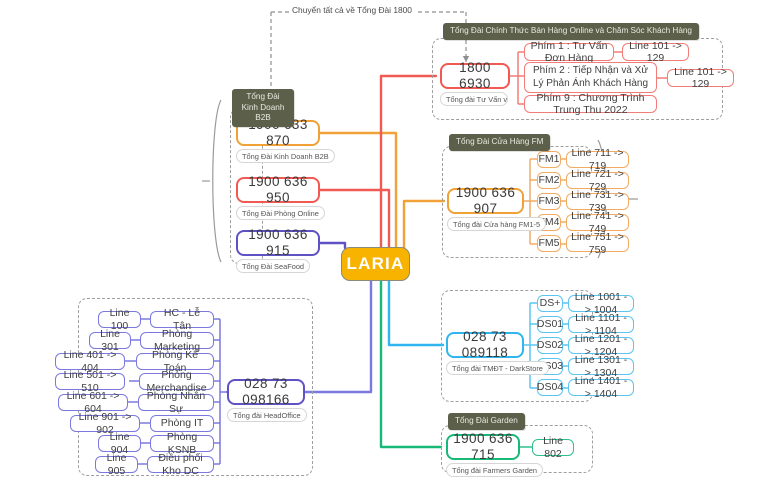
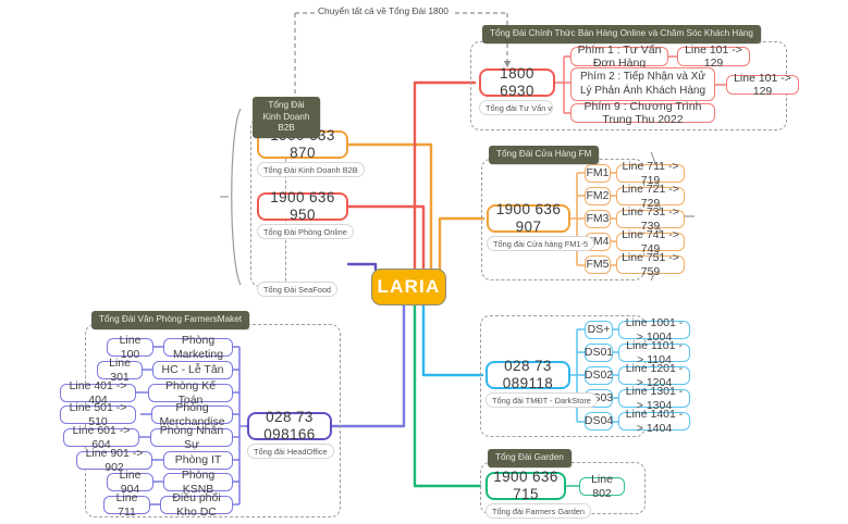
  Chuyển tất cả về Tổng Đài 1800
  LARIA
  Tổng Đài Kinh Doanh B2B
  Tổng Đài Kinh Doanh B2B
  1900 636 950
  Tổng Đài Phòng Online
- 1900 636 915
  Tổng Đài SeaFood
  Tổng Đài Chính Thức Bán Hàng Online và Chăm Sóc Khách Hàng
  1800 6930
  Tổng đài Tư Vấn v
  Phím 1 : Tư Vấn Đơn Hàng
  Line 101 -> 129
  Phím 2 : Tiếp Nhận và Xử Lý Phản Ánh Khách Hàng
  Line 101 -> 129
  Phím 9 : Chương Trình Trung Thu 2022
  Tổng Đài Cửa Hàng FM
  1900 636 907
  Tổng đài Cửa hàng FM1-5
  FM1
  Line 711 -> 719
  FM2
  Line 721 -> 729
  FM3
  Line 731 -> 739
  Line 741 -> 749
  FM5
  Line 751 -> 759
  028 73 089118
  Tổng đài TMĐT - DarkStore
  DS+
  Line 1001 -> 1004
  DS01
  Line 1101 -> 1104
  DS02
  Line 1201 -> 1204
  Line 1301 -> 1304
  DS04
  Line 1401 -> 1404
  Tổng Đài Garden
  1900 636 715
  Tổng đài Farmers Garden
  Line 802
+ Tổng Đài Văn Phòng FarmersMaket
  028 73 098166
  Tổng đài HeadOffice
  Line 100
- HC - Lễ Tân
+ Phòng Marketing
  Line 301
- Phòng Marketing
+ HC - Lễ Tân
  Line 401 -> 404
  Phòng Kế Toán
  Line 501 -> 510
  Phòng Merchandise
  Line 601 -> 604
  Phòng Nhân Sự
  Line 901 -> 902
  Phòng IT
  Line 904
  Phòng KSNB
- Line 905
+ Line 711
  Điều phối Kho DC
